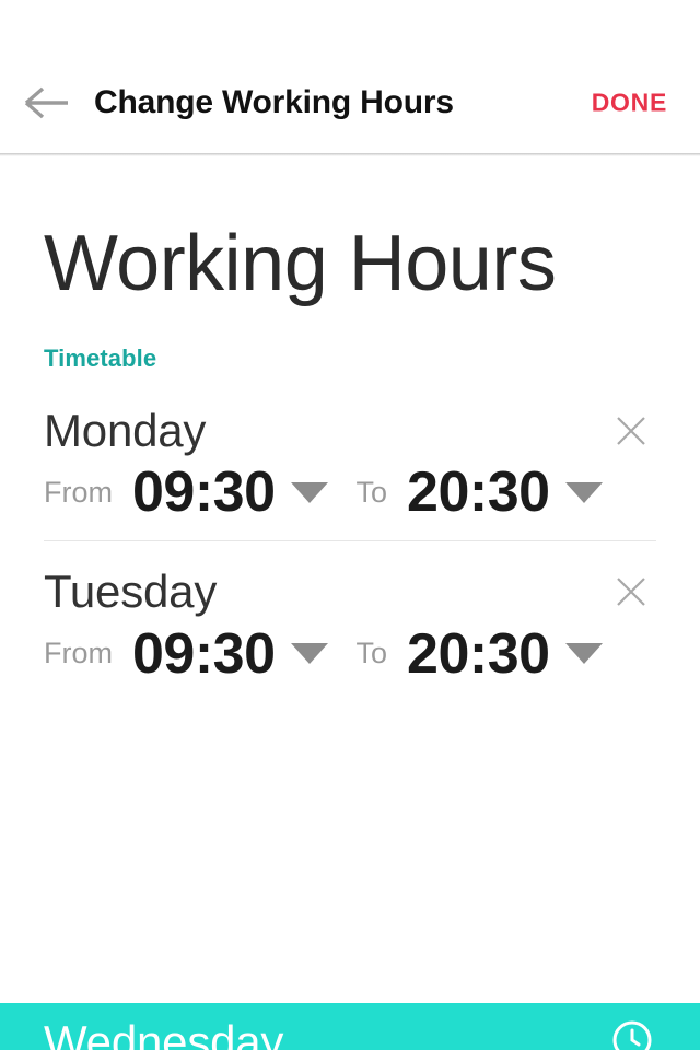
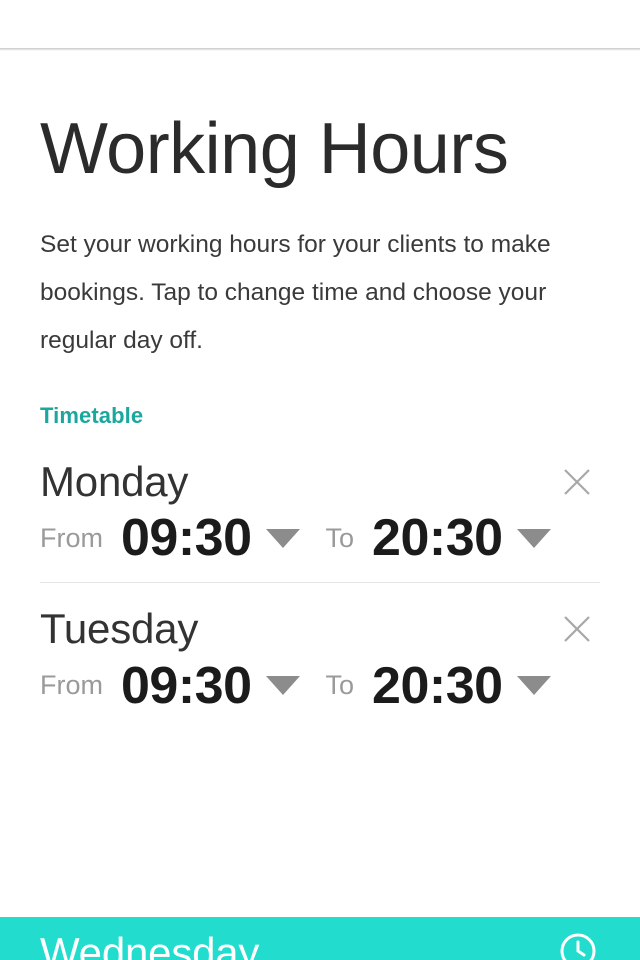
- Change Working Hours
- DONE
  Working Hours
+ Set your working hours for your clients to make bookings. Tap to change time and choose your regular day off.
  Timetable
  Monday
  From
  09:30
  To
  20:30
  Tuesday
  From
  09:30
  To
  20:30
  Wednesday
